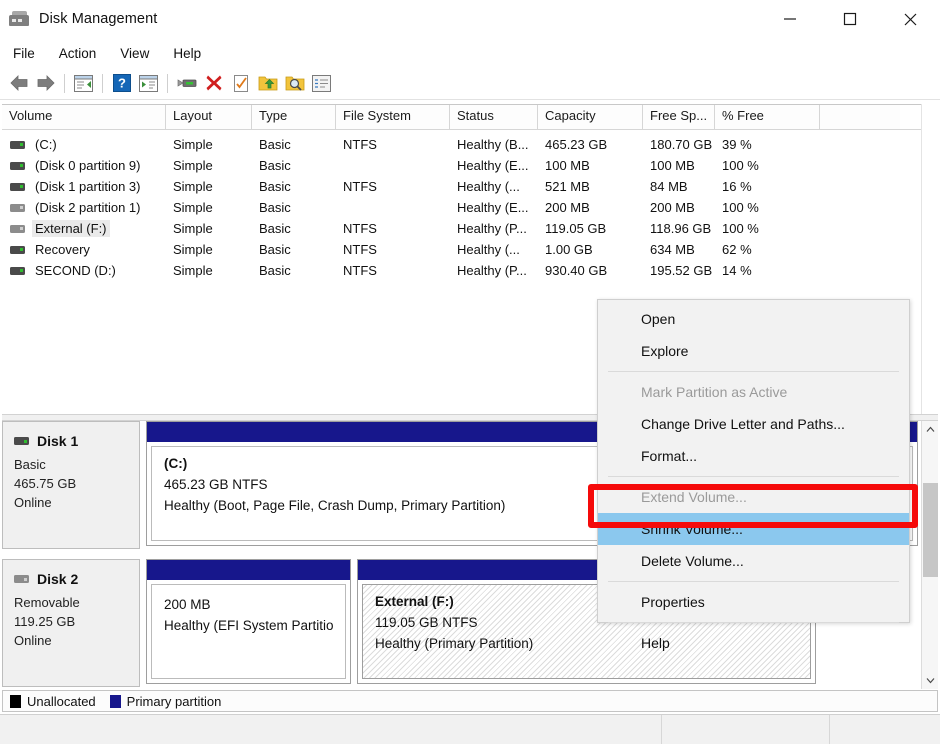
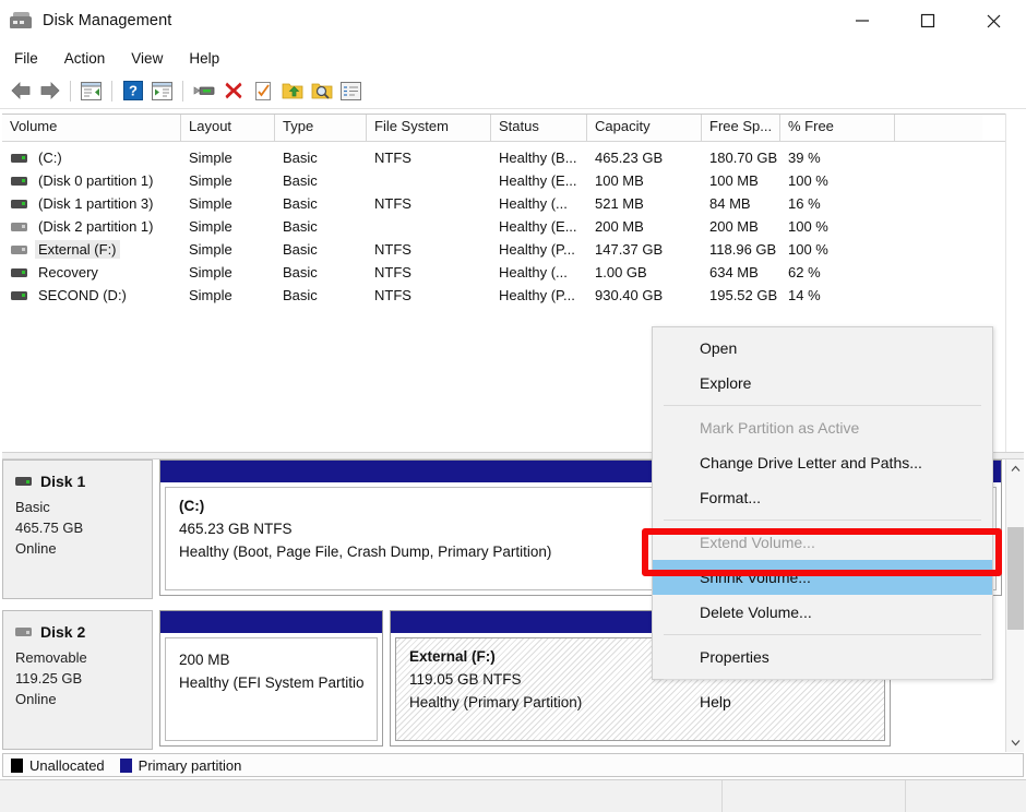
  Disk Management
  File
  Action
  View
  Help
  ?
  Volume
  Layout
  Type
  File System
  Status
  Capacity
  Free Sp...
  % Free
  (C:)
  Simple
  Basic
  NTFS
  Healthy (B...
  465.23 GB
  180.70 GB
  39 %
- (Disk 0 partition 9)
+ (Disk 0 partition 1)
  Simple
  Basic
  Healthy (E...
  100 MB
  100 MB
  100 %
  (Disk 1 partition 3)
  Simple
  Basic
  NTFS
  Healthy (...
  521 MB
  84 MB
  16 %
  (Disk 2 partition 1)
  Simple
  Basic
  Healthy (E...
  200 MB
  200 MB
  100 %
  External (F:)
  Simple
  Basic
  NTFS
  Healthy (P...
- 119.05 GB
+ 147.37 GB
  118.96 GB
  100 %
  Recovery
  Simple
  Basic
  NTFS
  Healthy (...
  1.00 GB
  634 MB
  62 %
  SECOND (D:)
  Simple
  Basic
  NTFS
  Healthy (P...
  930.40 GB
  195.52 GB
  14 %
  Disk 1
  Basic
  465.75 GB
  Online
  (C:)
  465.23 GB NTFS
  Healthy (Boot, Page File, Crash Dump, Primary Partition)
  Disk 2
  Removable
  119.25 GB
  Online
  200 MB
  Healthy (EFI System Partitio
  External (F:)
  119.05 GB NTFS
  Healthy (Primary Partition)
  Unallocated
  Primary partition
  Open
  Explore
  Mark Partition as Active
  Change Drive Letter and Paths...
  Format...
  Extend Volume...
  Shrink Volume...
  Delete Volume...
  Properties
  Help
